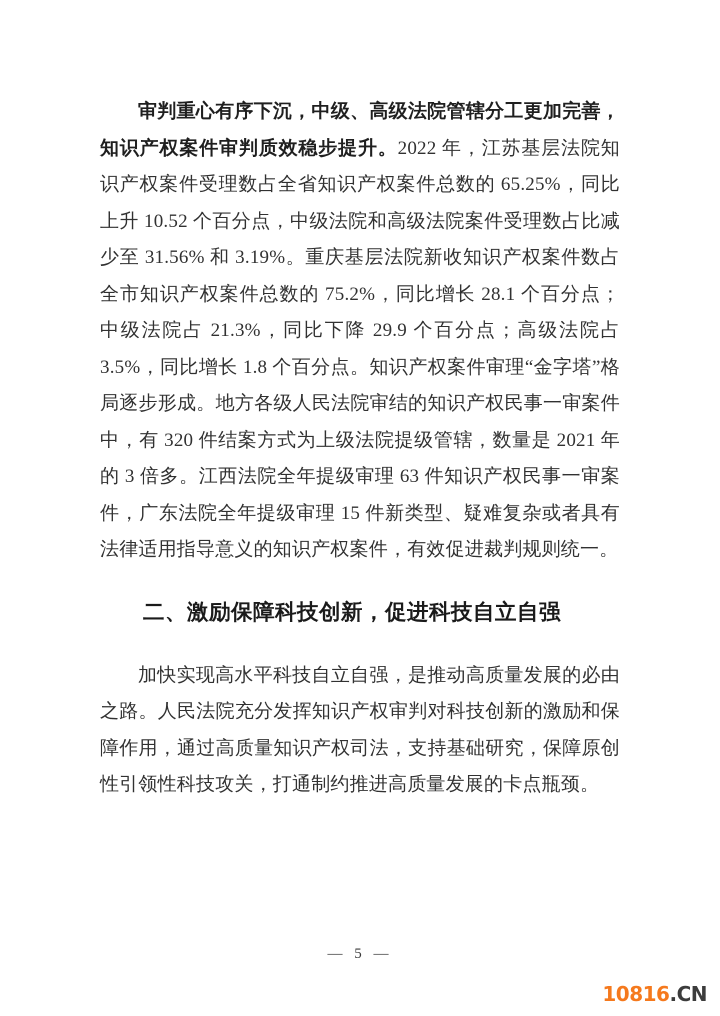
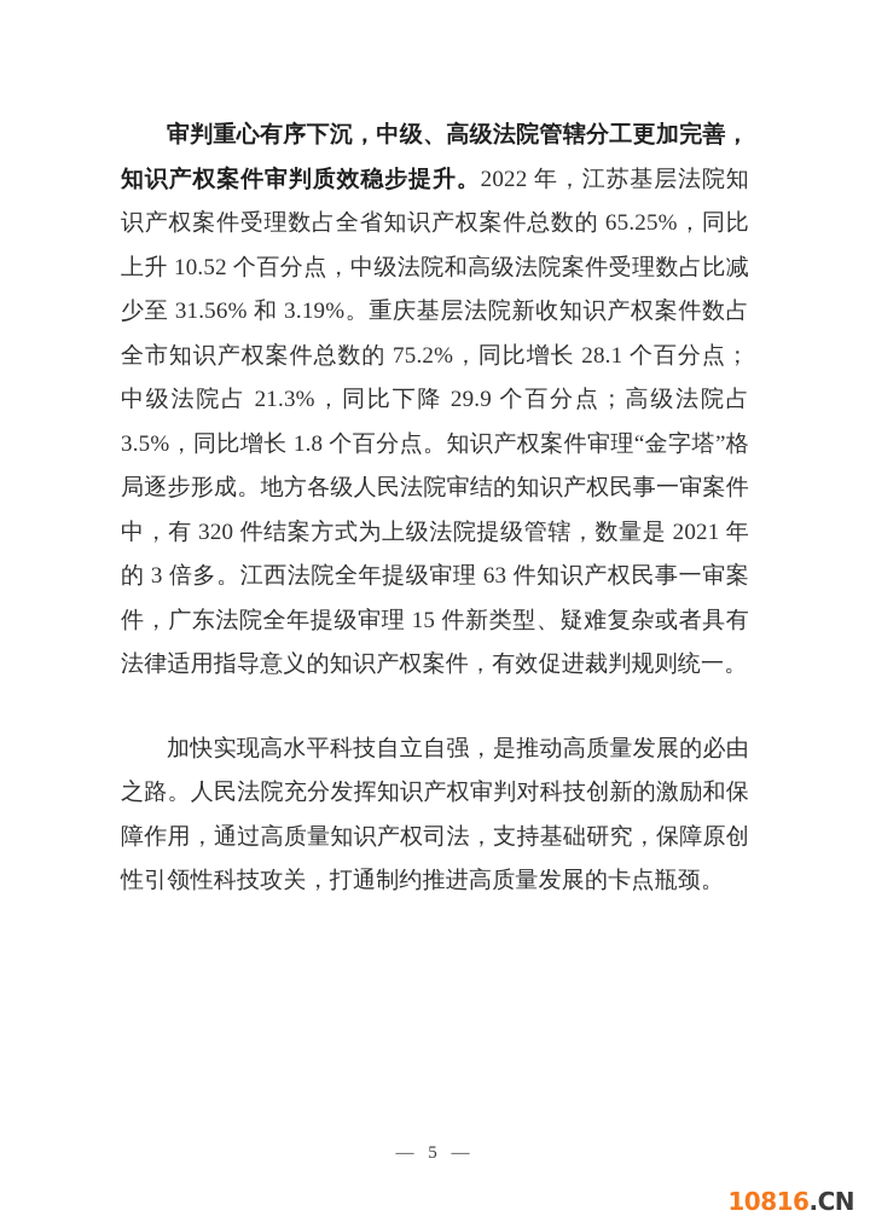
  审判重心有序下沉，中级、高级法院管辖分工更加完善，知识产权案件审判质效稳步提升。2022 年，江苏基层法院知识产权案件受理数占全省知识产权案件总数的 65.25%，同比上升 10.52 个百分点，中级法院和高级法院案件受理数占比减少至 31.56% 和 3.19%。重庆基层法院新收知识产权案件数占全市知识产权案件总数的 75.2%，同比增长 28.1 个百分点；中级法院占 21.3%，同比下降 29.9 个百分点；高级法院占 3.5%，同比增长 1.8 个百分点。知识产权案件审理“金字塔”格局逐步形成。地方各级人民法院审结的知识产权民事一审案件中，有 320 件结案方式为上级法院提级管辖，数量是 2021 年的 3 倍多。江西法院全年提级审理 63 件知识产权民事一审案件，广东法院全年提级审理 15 件新类型、疑难复杂或者具有法律适用指导意义的知识产权案件，有效促进裁判规则统一。
- 二、激励保障科技创新，促进科技自立自强
  加快实现高水平科技自立自强，是推动高质量发展的必由之路。人民法院充分发挥知识产权审判对科技创新的激励和保障作用，通过高质量知识产权司法，支持基础研究，保障原创性引领性科技攻关，打通制约推进高质量发展的卡点瓶颈。
  — 5 —
  10816.CN
